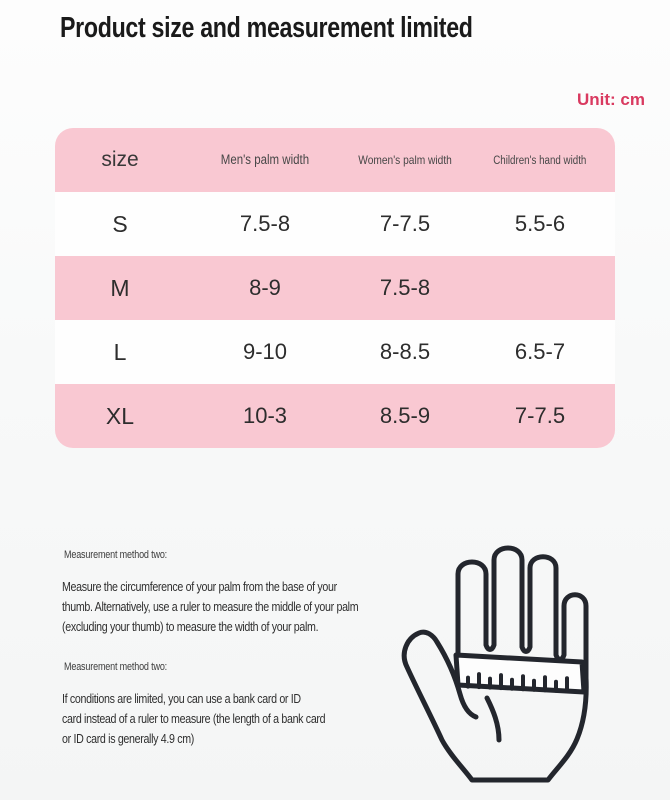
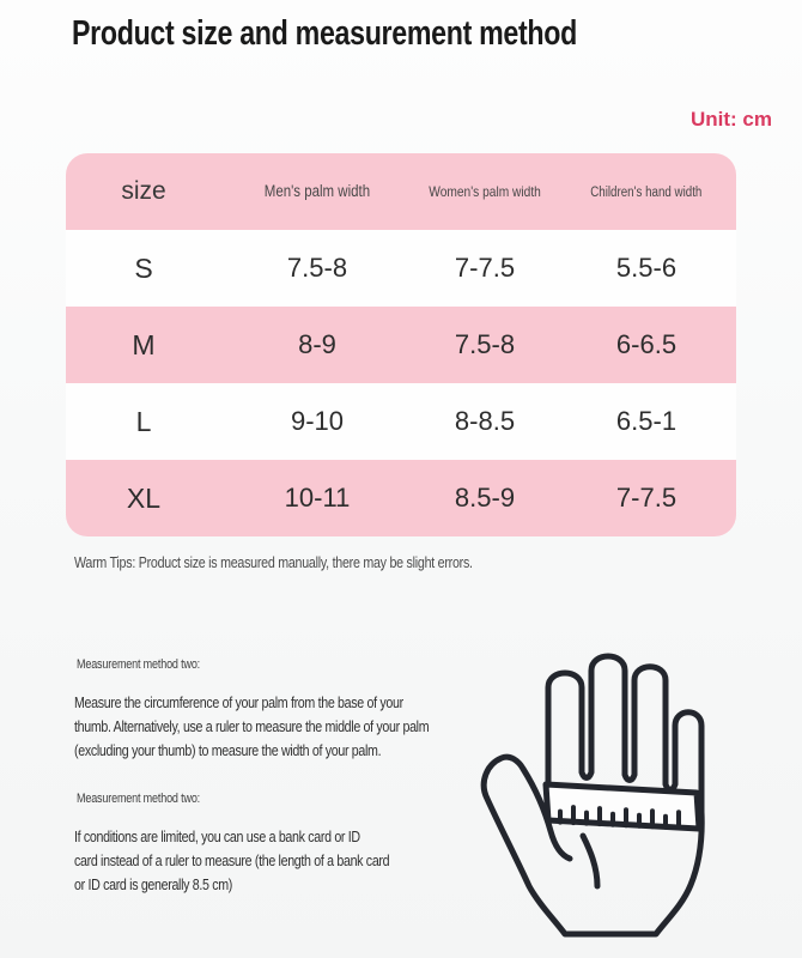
- Product size and measurement limited
+ Product size and measurement method
  Unit: cm
  size
  Men's palm width
  Women's palm width
  Children's hand width
  S
  7.5-8
  7-7.5
  5.5-6
  M
  8-9
  7.5-8
+ 6-6.5
  L
  9-10
  8-8.5
- 6.5-7
+ 6.5-1
  XL
- 10-3
+ 10-11
  8.5-9
  7-7.5
+ Warm Tips: Product size is measured manually, there may be slight errors.
  Measurement method two:
  Measure the circumference of your palm from the base of your
  thumb. Alternatively, use a ruler to measure the middle of your palm
  (excluding your thumb) to measure the width of your palm.
  Measurement method two:
  If conditions are limited, you can use a bank card or ID
  card instead of a ruler to measure (the length of a bank card
- or ID card is generally 4.9 cm)
+ or ID card is generally 8.5 cm)
